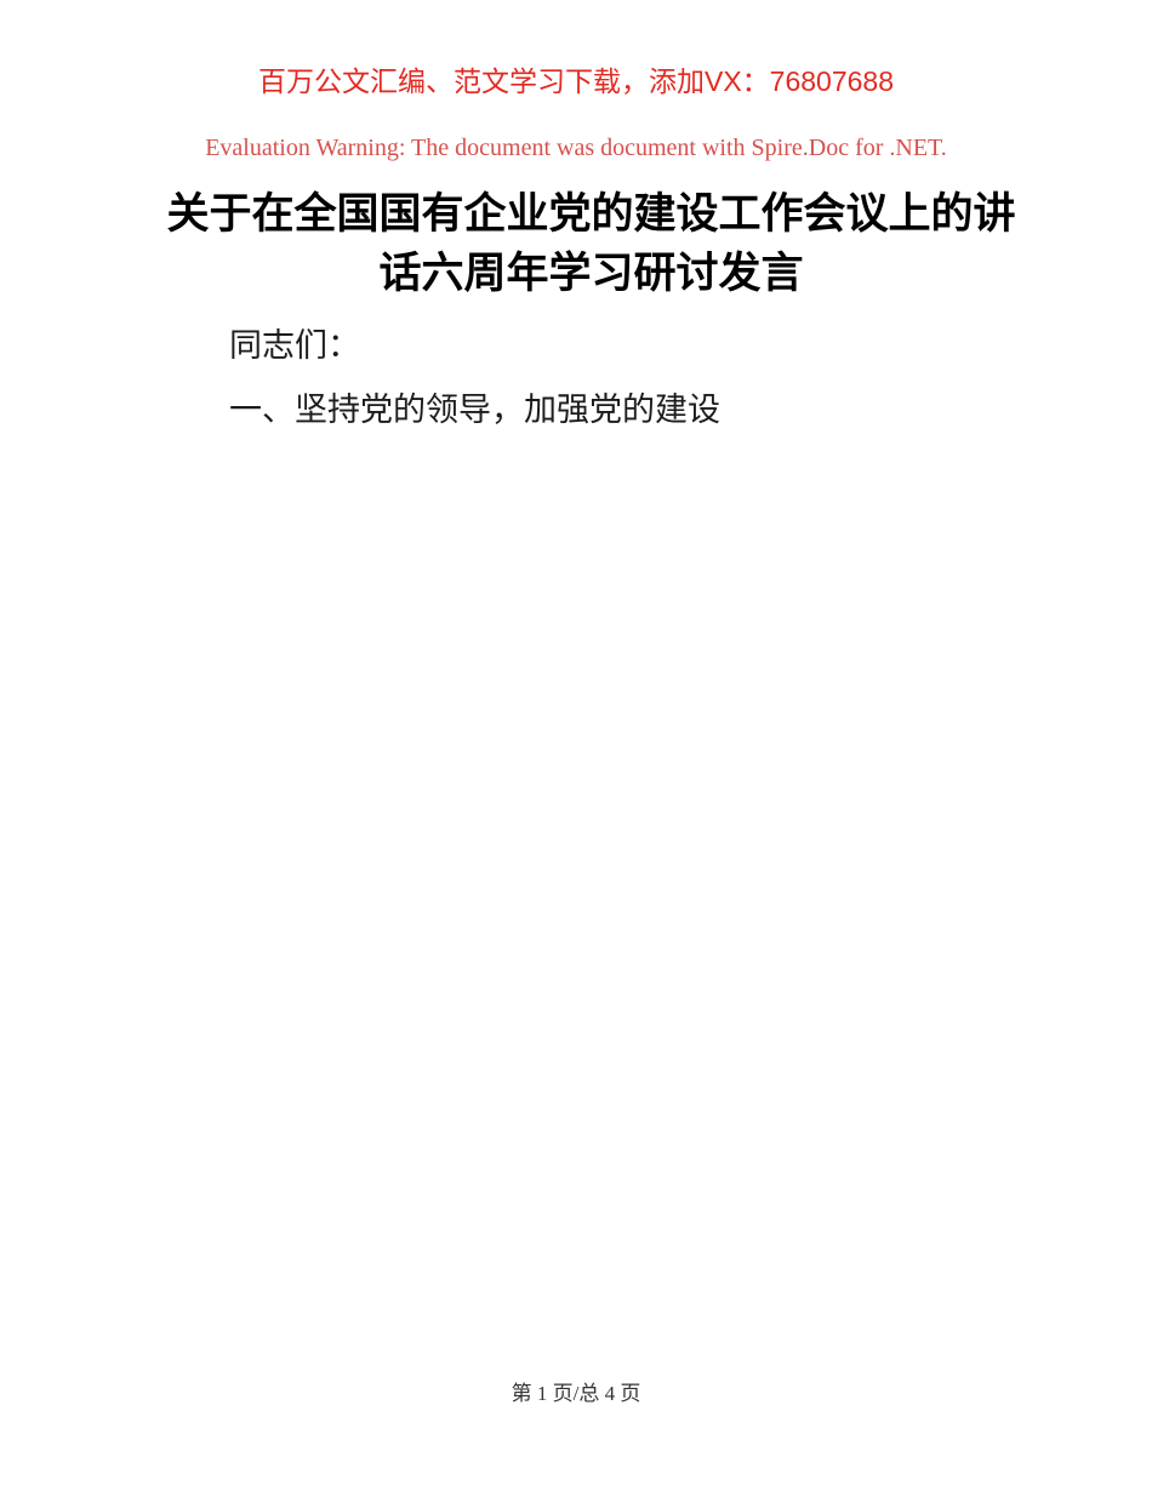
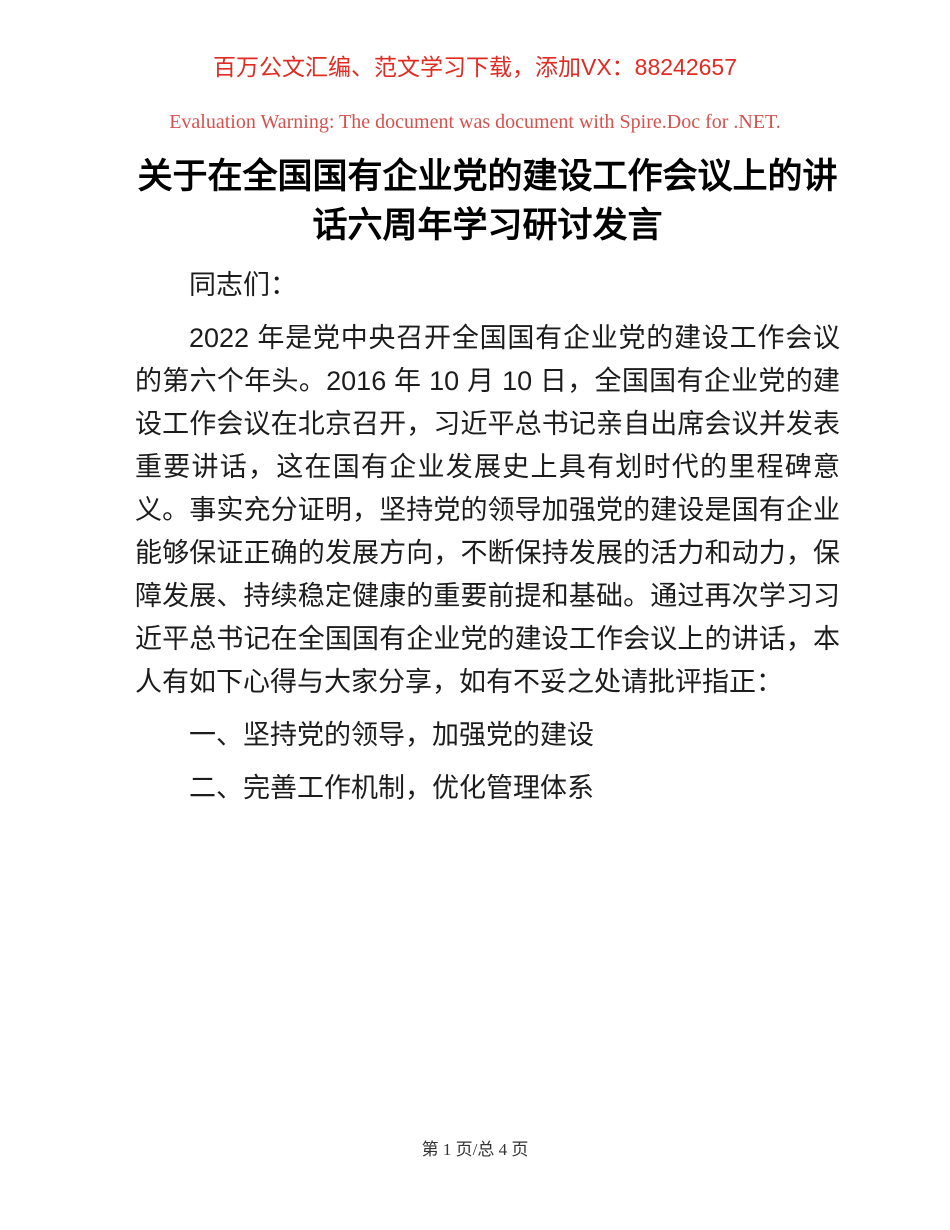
- 百万公文汇编、范文学习下载，添加VX：76807688
+ 百万公文汇编、范文学习下载，添加VX：88242657
  Evaluation Warning: The document was document with Spire.Doc for .NET.
  关于在全国国有企业党的建设工作会议上的讲话六周年学习研讨发言
  同志们：
+ 2022 年是党中央召开全国国有企业党的建设工作会议的第六个年头。2016 年 10 月 10 日，全国国有企业党的建设工作会议在北京召开，习近平总书记亲自出席会议并发表重要讲话，这在国有企业发展史上具有划时代的里程碑意义。事实充分证明，坚持党的领导加强党的建设是国有企业能够保证正确的发展方向，不断保持发展的活力和动力，保障发展、持续稳定健康的重要前提和基础。通过再次学习习近平总书记在全国国有企业党的建设工作会议上的讲话，本人有如下心得与大家分享，如有不妥之处请批评指正：
  一、坚持党的领导，加强党的建设
+ 二、完善工作机制，优化管理体系
  第 1 页/总 4 页
